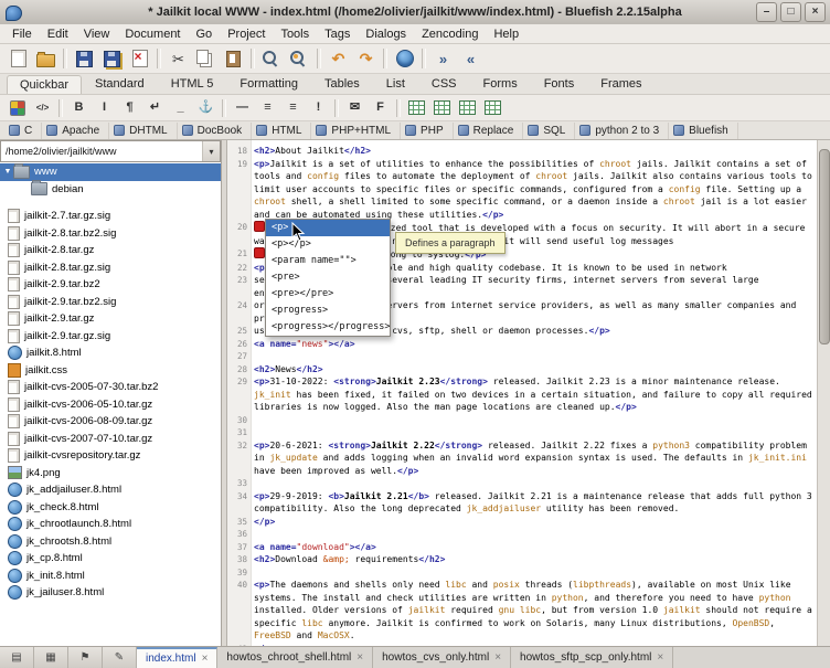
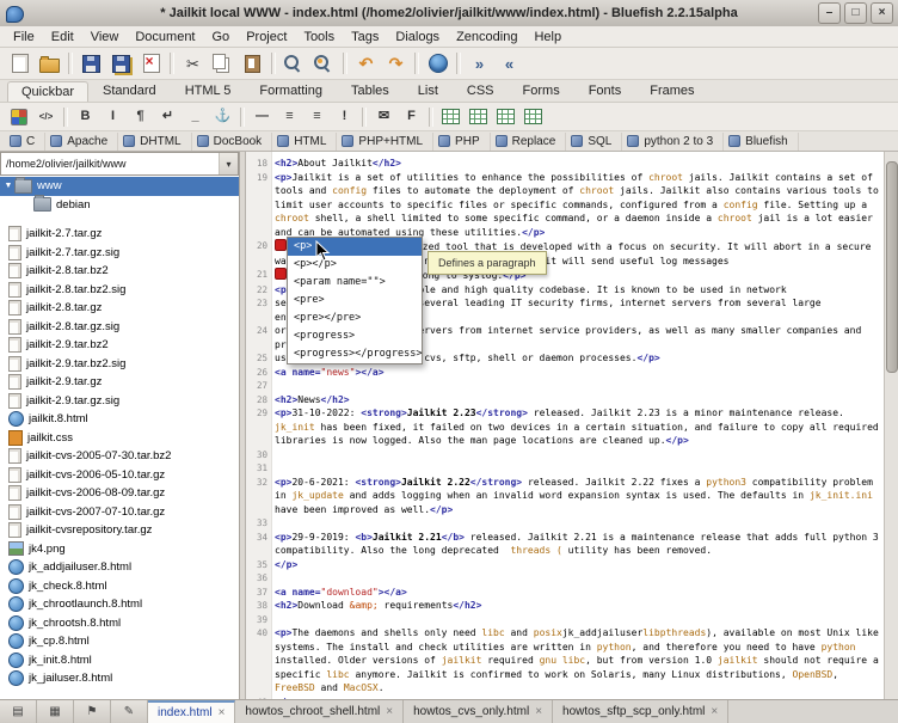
  * Jailkit local WWW - index.html (/home2/olivier/jailkit/www/index.html) - Bluefish 2.2.15alpha
  –
  □
  ×
  File
  Edit
  View
  Document
  Go
  Project
  Tools
  Tags
  Dialogs
  Zencoding
  Help
  Quickbar
  Standard
  HTML 5
  Formatting
  Tables
  List
  CSS
  Forms
  Fonts
  Frames
  </>
  B
  I
  ¶
  ↵
  _
  ⚓
  —
  ≡
  ≡
  !
  ✉
  F
  C
  Apache
  DHTML
  DocBook
  HTML
  PHP+HTML
  PHP
  Replace
  SQL
  python 2 to 3
  Bluefish
  /home2/olivier/jailkit/www
  ▾
  www
  debian
+ jailkit-2.7.tar.gz
  jailkit-2.7.tar.gz.sig
+ jailkit-2.8.tar.bz2
  jailkit-2.8.tar.bz2.sig
  jailkit-2.8.tar.gz
  jailkit-2.8.tar.gz.sig
  jailkit-2.9.tar.bz2
  jailkit-2.9.tar.bz2.sig
  jailkit-2.9.tar.gz
  jailkit-2.9.tar.gz.sig
  jailkit.8.html
  jailkit.css
  jailkit-cvs-2005-07-30.tar.bz2
  jailkit-cvs-2006-05-10.tar.gz
  jailkit-cvs-2006-08-09.tar.gz
  jailkit-cvs-2007-07-10.tar.gz
  jailkit-cvsrepository.tar.gz
  jk4.png
  jk_addjailuser.8.html
  jk_check.8.html
  jk_chrootlaunch.8.html
  jk_chrootsh.8.html
  jk_cp.8.html
  jk_init.8.html
  jk_jailuser.8.html
  18
  <h2>About Jailkit</h2>
  19
  <p>Jailkit is a set of utilities to enhance the possibilities of chroot jails. Jailkit contains a set of tools and config files to automate the deployment of chroot jails. Jailkit also contains various tools to limit user accounts to specific files or specific commands, configured from a config file. Setting up a chroot shell, a shell limited to some specific command, or a daemon inside a chroot jail is a lot easier and can be automated using these utilities.</p>
  20
  21
  22
  <p le and high quality codebase. It is known to be used in network
  23
  24
  orrvers from internet service providers, as well as many smaller companies and pr
  25
  26
  <a name="news"></a>
  27
  28
  <h2>News</h2>
  29
  <p>31-10-2022: <strong>Jailkit 2.23</strong> released. Jailkit 2.23 is a minor maintenance release. jk_init has been fixed, it failed on two devices in a certain situation, and failure to copy all required libraries is now logged. Also the man page locations are cleaned up.</p>
  30
  31
  32
  <p>20-6-2021: <strong>Jailkit 2.22</strong> released. Jailkit 2.22 fixes a python3 compatibility problem in jk_update and adds logging when an invalid word expansion syntax is used. The defaults in jk_init.ini have been improved as well.</p>
  33
  34
- <p>29-9-2019: <b>Jailkit 2.21</b> released. Jailkit 2.21 is a maintenance release that adds full python 3 compatibility. Also the long deprecated jk_addjailuser utility has been removed.
+ <p>29-9-2019: <b>Jailkit 2.21</b> released. Jailkit 2.21 is a maintenance release that adds full python 3 compatibility. Also the long deprecated threads ( utility has been removed.
  35
  </p>
  36
  37
  <a name="download"></a>
  38
  <h2>Download &amp; requirements</h2>
  39
  40
- <p>The daemons and shells only need libc and posix threads (libpthreads), available on most Unix like systems. The install and check utilities are written in python, and therefore you need to have python installed. Older versions of jailkit required gnu libc, but from version 1.0 jailkit should not require a specific libc anymore. Jailkit is confirmed to work on Solaris, many Linux distributions, OpenBSD, FreeBSD and MacOSX.
+ <p>The daemons and shells only need libc and posixjk_addjailuserlibpthreads), available on most Unix like systems. The install and check utilities are written in python, and therefore you need to have python installed. Older versions of jailkit required gnu libc, but from version 1.0 jailkit should not require a specific libc anymore. Jailkit is confirmed to work on Solaris, many Linux distributions, OpenBSD, FreeBSD and MacOSX.
  <p>
  <p></p>
  <param name="">
  <pre>
  <pre></pre>
  <progress>
  <progress></progress>
  Defines a paragraph
  ▤
  ▦
  ⚑
  ✎
  index.html
  ×
  howtos_chroot_shell.html
  ×
  howtos_cvs_only.html
  ×
  howtos_sftp_scp_only.html
  ×
